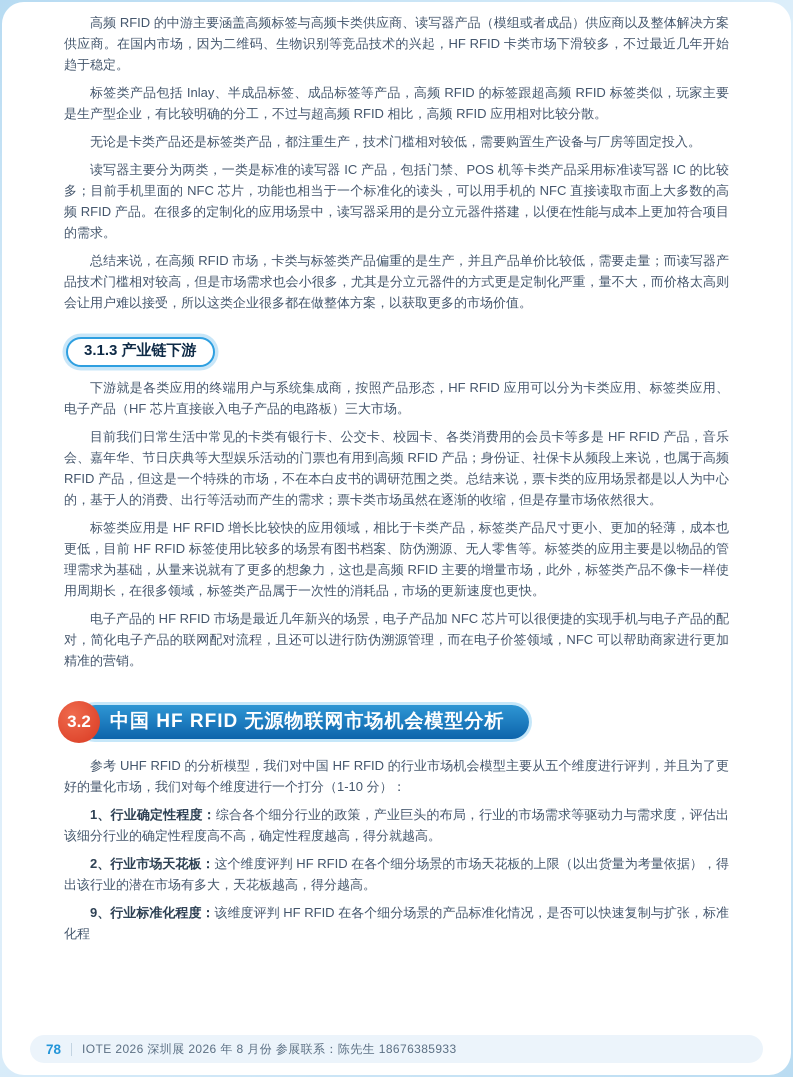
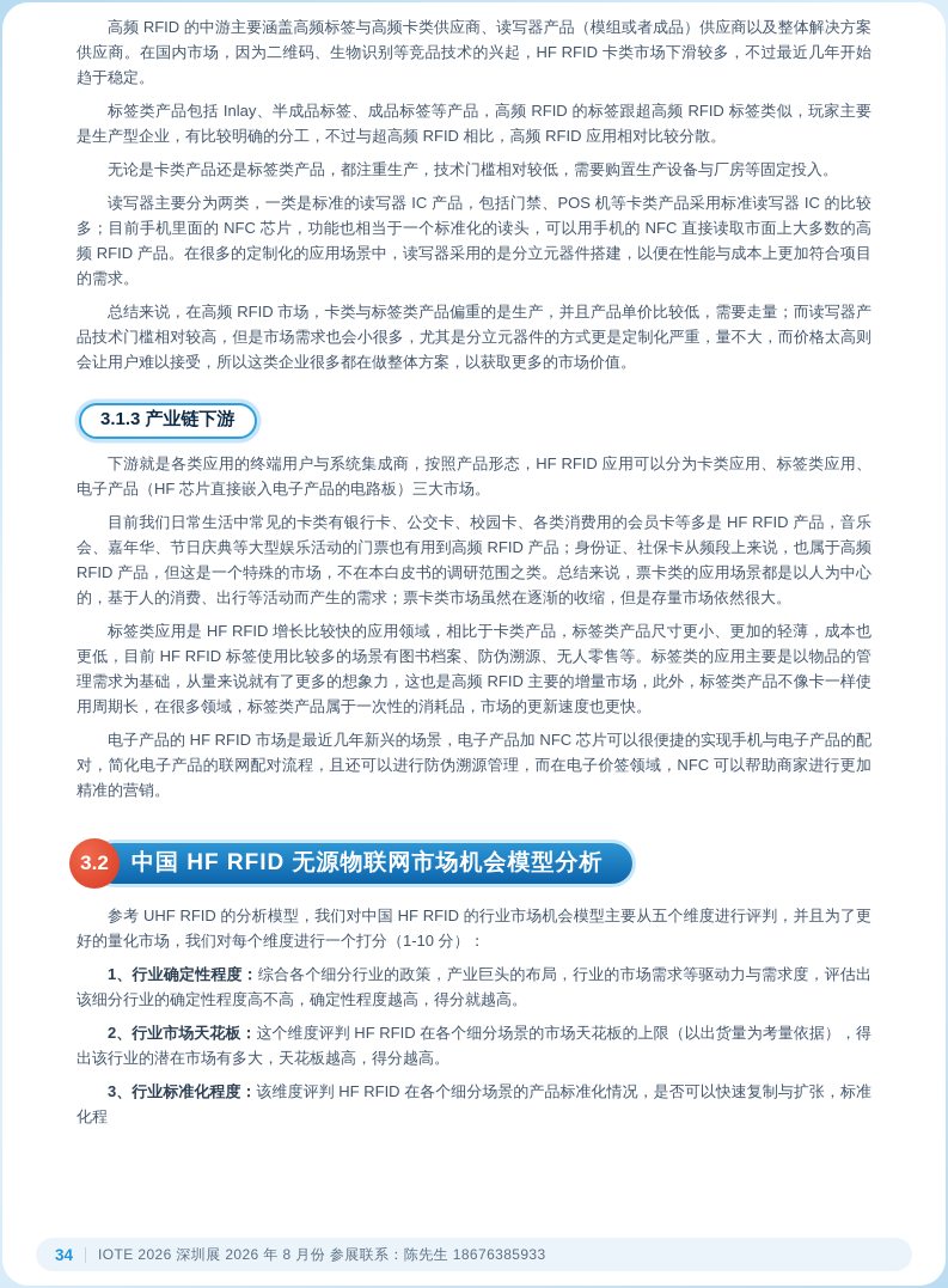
  高频 RFID 的中游主要涵盖高频标签与高频卡类供应商、读写器产品（模组或者成品）供应商以及整体解决方案供应商。在国内市场，因为二维码、生物识别等竞品技术的兴起，HF RFID 卡类市场下滑较多，不过最近几年开始趋于稳定。
  标签类产品包括 Inlay、半成品标签、成品标签等产品，高频 RFID 的标签跟超高频 RFID 标签类似，玩家主要是生产型企业，有比较明确的分工，不过与超高频 RFID 相比，高频 RFID 应用相对比较分散。
  无论是卡类产品还是标签类产品，都注重生产，技术门槛相对较低，需要购置生产设备与厂房等固定投入。
  读写器主要分为两类，一类是标准的读写器 IC 产品，包括门禁、POS 机等卡类产品采用标准读写器 IC 的比较多；目前手机里面的 NFC 芯片，功能也相当于一个标准化的读头，可以用手机的 NFC 直接读取市面上大多数的高频 RFID 产品。在很多的定制化的应用场景中，读写器采用的是分立元器件搭建，以便在性能与成本上更加符合项目的需求。
  总结来说，在高频 RFID 市场，卡类与标签类产品偏重的是生产，并且产品单价比较低，需要走量；而读写器产品技术门槛相对较高，但是市场需求也会小很多，尤其是分立元器件的方式更是定制化严重，量不大，而价格太高则会让用户难以接受，所以这类企业很多都在做整体方案，以获取更多的市场价值。
  3.1.3 产业链下游
  下游就是各类应用的终端用户与系统集成商，按照产品形态，HF RFID 应用可以分为卡类应用、标签类应用、电子产品（HF 芯片直接嵌入电子产品的电路板）三大市场。
  目前我们日常生活中常见的卡类有银行卡、公交卡、校园卡、各类消费用的会员卡等多是 HF RFID 产品，音乐会、嘉年华、节日庆典等大型娱乐活动的门票也有用到高频 RFID 产品；身份证、社保卡从频段上来说，也属于高频 RFID 产品，但这是一个特殊的市场，不在本白皮书的调研范围之类。总结来说，票卡类的应用场景都是以人为中心的，基于人的消费、出行等活动而产生的需求；票卡类市场虽然在逐渐的收缩，但是存量市场依然很大。
  标签类应用是 HF RFID 增长比较快的应用领域，相比于卡类产品，标签类产品尺寸更小、更加的轻薄，成本也更低，目前 HF RFID 标签使用比较多的场景有图书档案、防伪溯源、无人零售等。标签类的应用主要是以物品的管理需求为基础，从量来说就有了更多的想象力，这也是高频 RFID 主要的增量市场，此外，标签类产品不像卡一样使用周期长，在很多领域，标签类产品属于一次性的消耗品，市场的更新速度也更快。
  电子产品的 HF RFID 市场是最近几年新兴的场景，电子产品加 NFC 芯片可以很便捷的实现手机与电子产品的配对，简化电子产品的联网配对流程，且还可以进行防伪溯源管理，而在电子价签领域，NFC 可以帮助商家进行更加精准的营销。
  3.2
  中国 HF RFID 无源物联网市场机会模型分析
  参考 UHF RFID 的分析模型，我们对中国 HF RFID 的行业市场机会模型主要从五个维度进行评判，并且为了更好的量化市场，我们对每个维度进行一个打分（1-10 分）：
  1、行业确定性程度：综合各个细分行业的政策，产业巨头的布局，行业的市场需求等驱动力与需求度，评估出该细分行业的确定性程度高不高，确定性程度越高，得分就越高。
  2、行业市场天花板：这个维度评判 HF RFID 在各个细分场景的市场天花板的上限（以出货量为考量依据），得出该行业的潜在市场有多大，天花板越高，得分越高。
- 9、行业标准化程度：该维度评判 HF RFID 在各个细分场景的产品标准化情况，是否可以快速复制与扩张，标准化程
+ 3、行业标准化程度：该维度评判 HF RFID 在各个细分场景的产品标准化情况，是否可以快速复制与扩张，标准化程
- 78
+ 34
  IOTE 2026 深圳展 2026 年 8 月份 参展联系：陈先生 18676385933
